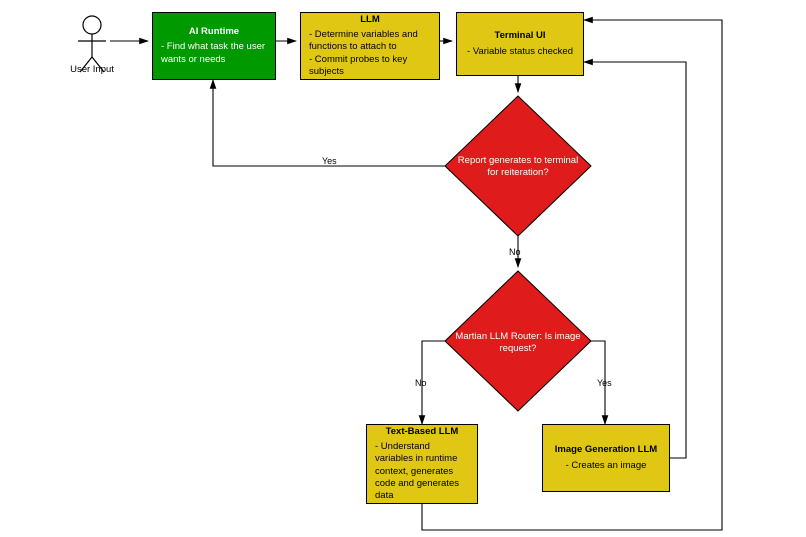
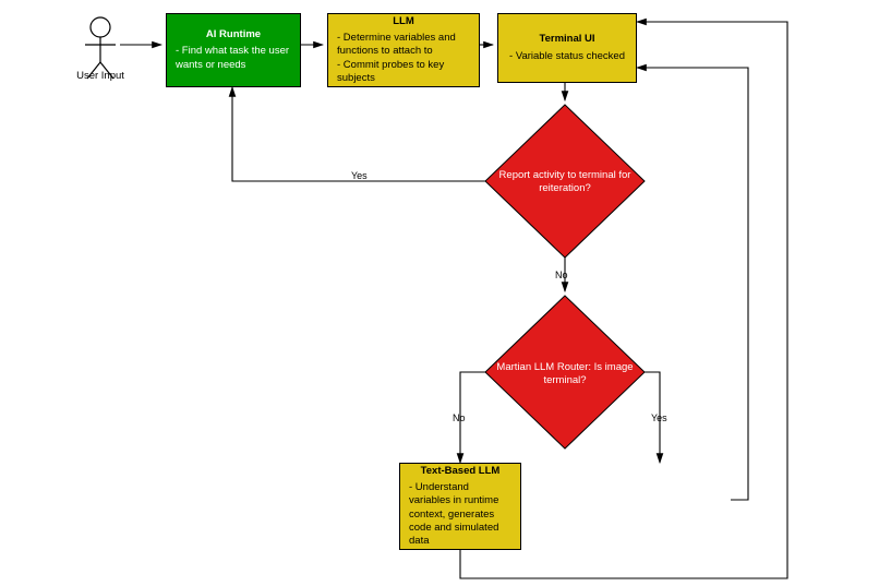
  User Input
  AI Runtime
  - Find what task the user wants or needs
  LLM
  - Determine variables and functions to attach to
  - Commit probes to key subjects
  Terminal UI
  - Variable status checked
  Text-Based LLM
- - Understand variables in runtime context, generates code and generates data
+ - Understand variables in runtime context, generates code and simulated data
- Image Generation LLM
- - Creates an image
- Report generates to terminal for reiteration?
+ Report activity to terminal for reiteration?
- Martian LLM Router: Is image request?
+ Martian LLM Router: Is image terminal?
  Yes
  No
  No
  Yes
